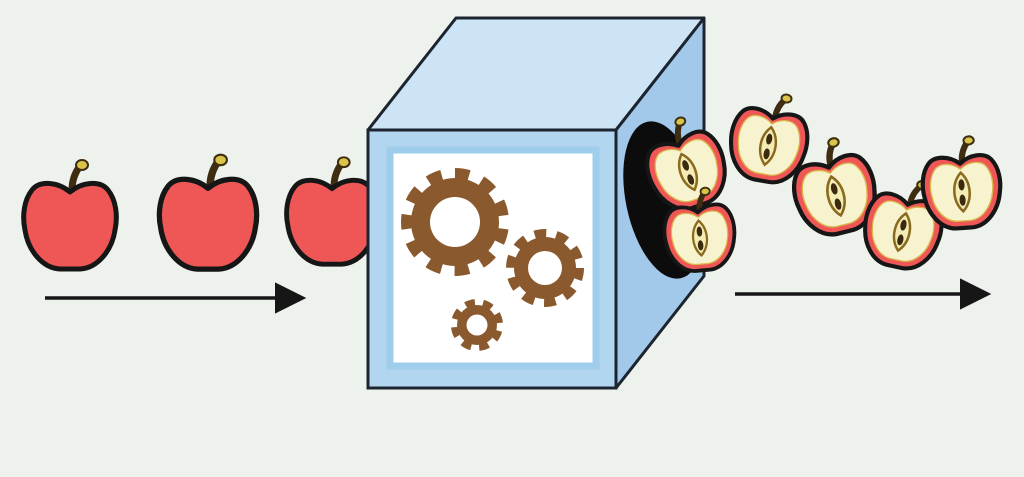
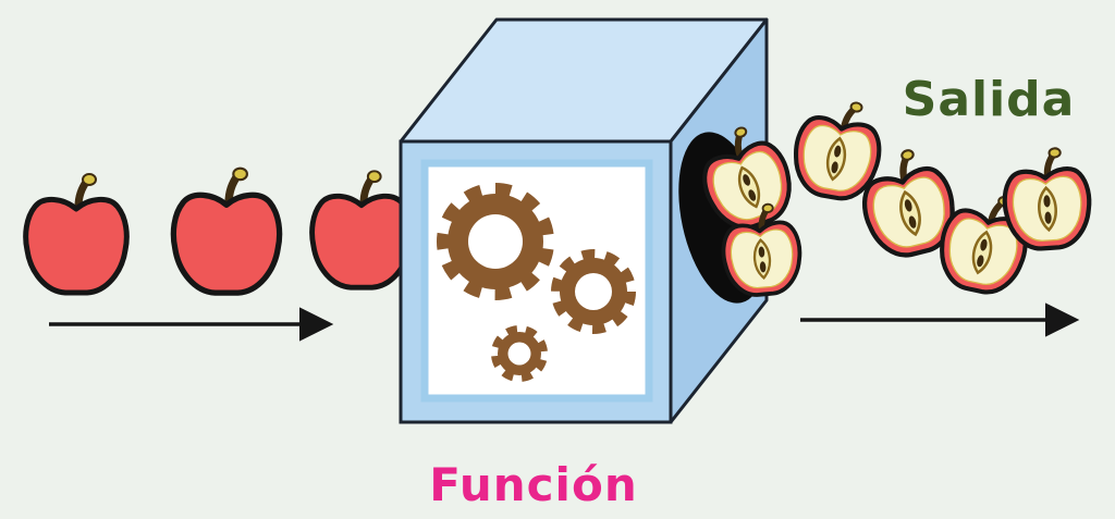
+ Salida
+ Función
